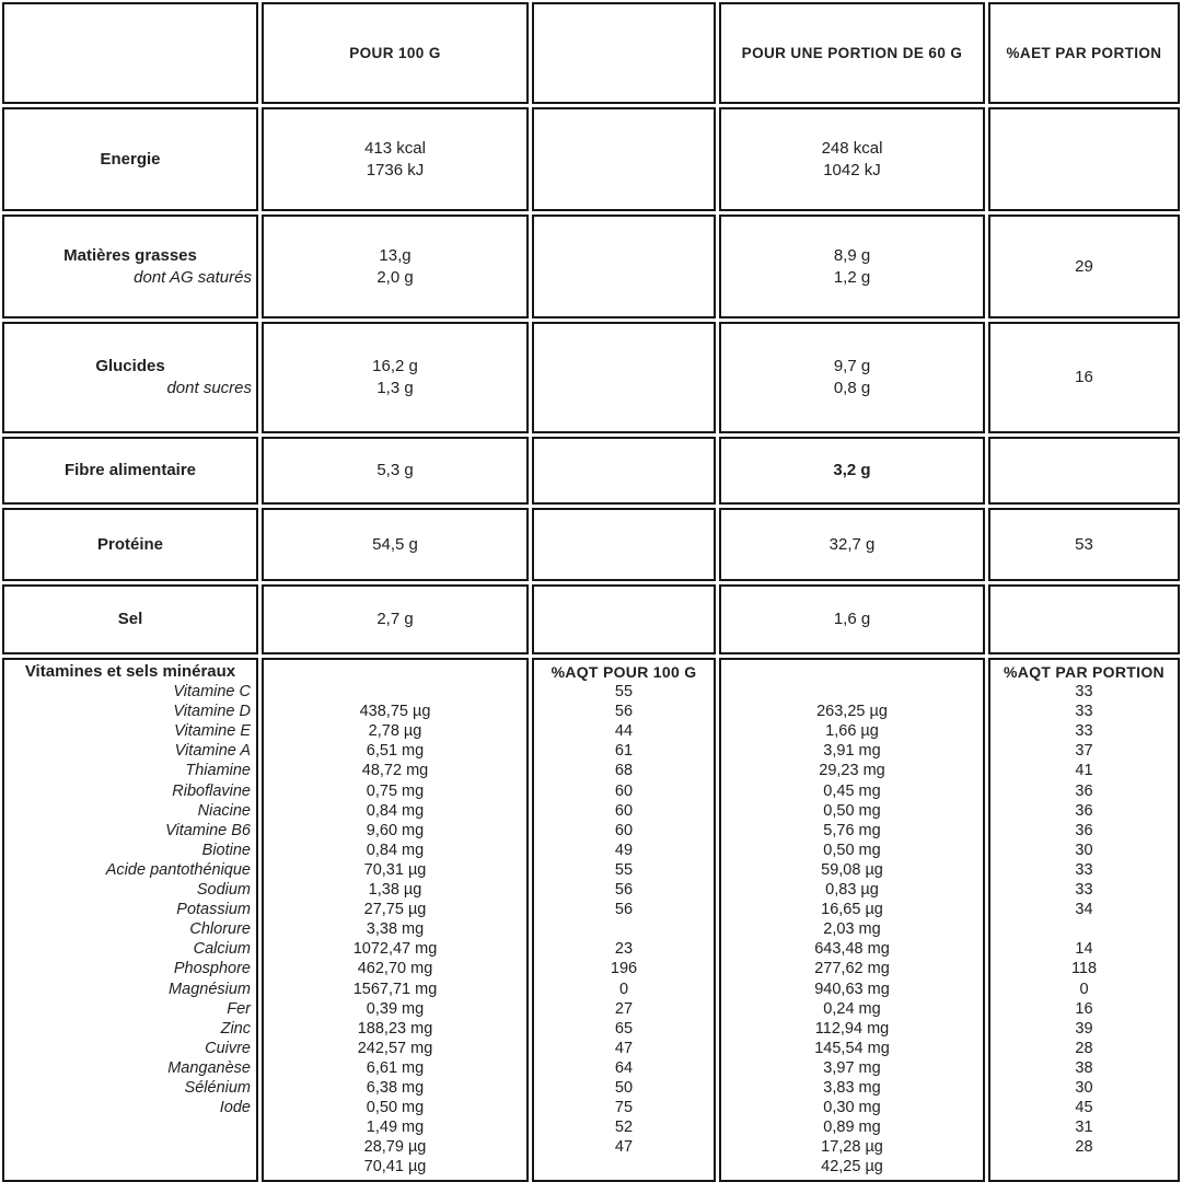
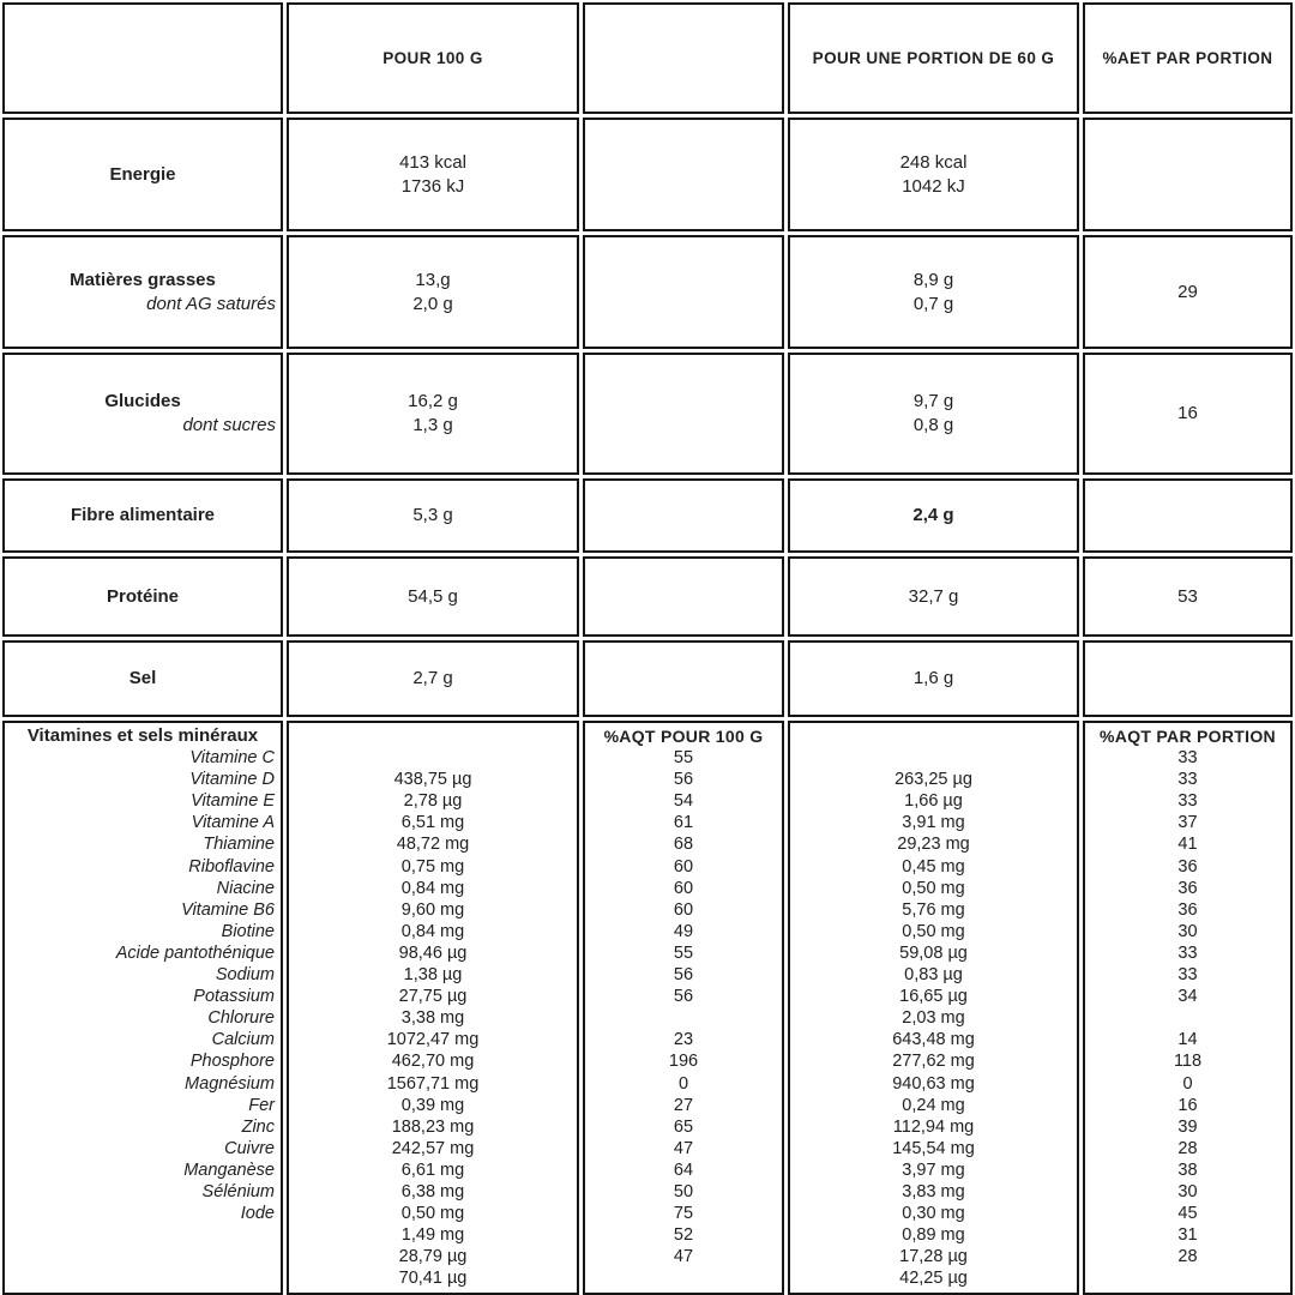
  POUR 100 G
  POUR UNE PORTION DE 60 G
  %AET PAR PORTION
  Energie
  413 kcal
  1736 kJ
  248 kcal
  1042 kJ
  Matières grasses
  dont AG saturés
  13,g
  2,0 g
  8,9 g
- 1,2 g
+ 0,7 g
  29
  Glucides
  dont sucres
  16,2 g
  1,3 g
  9,7 g
  0,8 g
  16
  Fibre alimentaire
  5,3 g
- 3,2 g
+ 2,4 g
  Protéine
  54,5 g
  32,7 g
  53
  Sel
  2,7 g
  1,6 g
  Vitamines et sels minéraux
  Vitamine C
  Vitamine D
  Vitamine E
  Vitamine A
  Thiamine
  Riboflavine
  Niacine
  Vitamine B6
  Biotine
  Acide pantothénique
  Sodium
  Potassium
  Chlorure
  Calcium
  Phosphore
  Magnésium
  Fer
  Zinc
  Cuivre
  Manganèse
  Sélénium
  Iode
  438,75 µg
  2,78 µg
  6,51 mg
  48,72 mg
  0,75 mg
  0,84 mg
  9,60 mg
  0,84 mg
- 70,31 µg
+ 98,46 µg
  1,38 µg
  27,75 µg
  3,38 mg
  1072,47 mg
  462,70 mg
  1567,71 mg
  0,39 mg
  188,23 mg
  242,57 mg
  6,61 mg
  6,38 mg
  0,50 mg
  1,49 mg
  28,79 µg
  70,41 µg
  %AQT POUR 100 G
  55
  56
- 44
+ 54
  61
  68
  60
  60
  60
  49
  55
  56
  56
  23
  196
  0
  27
  65
  47
  64
  50
  75
  52
  47
  263,25 µg
  1,66 µg
  3,91 mg
  29,23 mg
  0,45 mg
  0,50 mg
  5,76 mg
  0,50 mg
  59,08 µg
  0,83 µg
  16,65 µg
  2,03 mg
  643,48 mg
  277,62 mg
  940,63 mg
  0,24 mg
  112,94 mg
  145,54 mg
  3,97 mg
  3,83 mg
  0,30 mg
  0,89 mg
  17,28 µg
  42,25 µg
  %AQT PAR PORTION
  33
  33
  33
  37
  41
  36
  36
  36
  30
  33
  33
  34
  14
  118
  0
  16
  39
  28
  38
  30
  45
  31
  28
